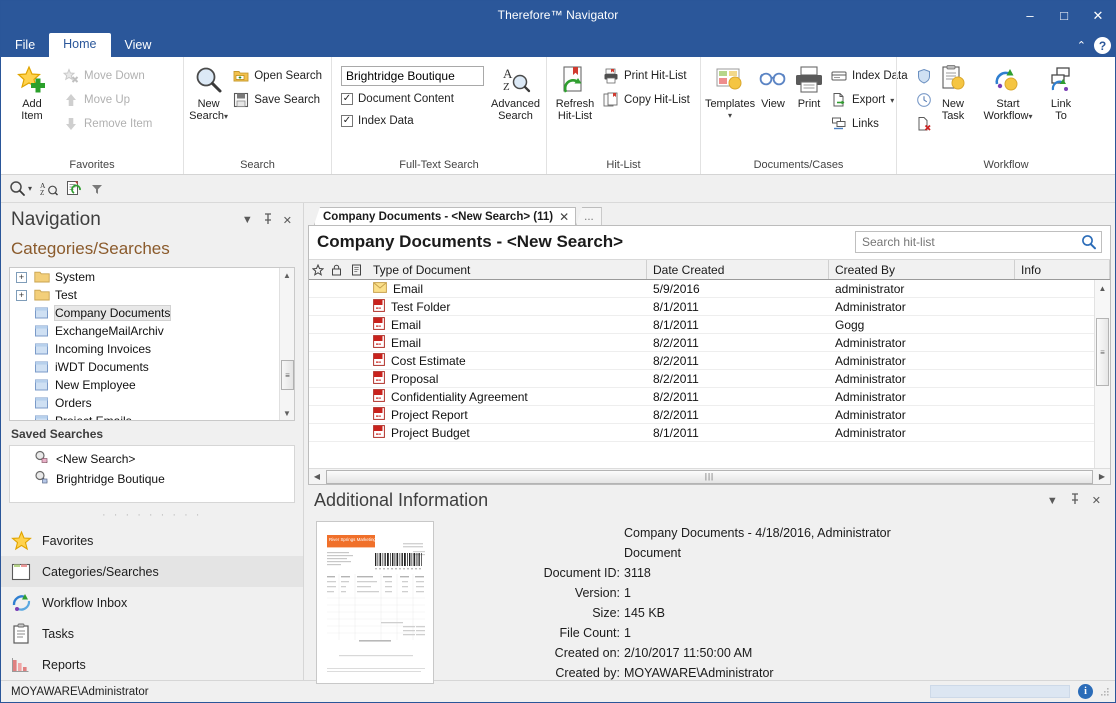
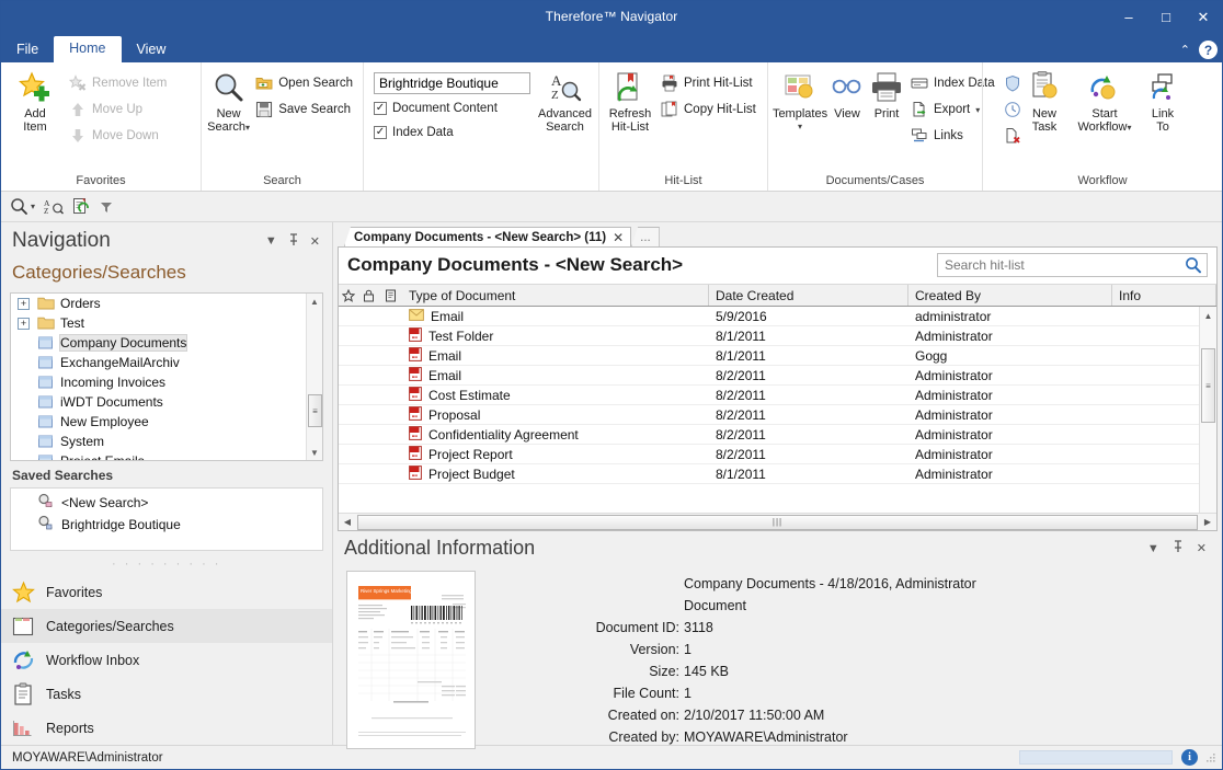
  Therefore™ Navigator
  –
  □
  ✕
  File
  Home
  View
  ⌃
  ?
  Add
  Item
- Move Down
+ Remove Item
  Move Up
- Remove Item
+ Move Down
  Favorites
  New
  Search▾
  Open Search
  Save Search
  Search
  Brightridge Boutique
  ✓
  Document Content
  ✓
  Index Data
  A
  Z
  Advanced
  Search
- Full-Text Search
  Refresh
  Hit-List
  Print Hit-List
  Copy Hit-List
  Hit-List
  Templates
  ▾
  View
  Print
  Index Data
  Export
  ▾
  Links
  Documents/Cases
  New
  Task
  Start
  Workflow▾
  Link
  To
  Workflow
  ▾
  A
  Z
  Navigation
  ▼
  ✕
  Categories/Searches
  +
- System
+ Orders
  +
  Test
  Company Documents
  ExchangeMailArchiv
  Incoming Invoices
  iWDT Documents
  New Employee
- Orders
+ System
  ▲
  ▼
  ≡
  Saved Searches
  <New Search>
  Brightridge Boutique
  · · · · · · · · ·
  Favorites
  Categories/Searches
  Workflow Inbox
  Tasks
  Reports
  Company Documents - <New Search> (11)
  ✕
  ...
  Company Documents - <New Search>
  Search hit-list
  Type of Document
  Date Created
  Created By
  Info
  Email
  5/9/2016
  administrator
  Test Folder
  8/1/2011
  Administrator
  Email
  8/1/2011
  Gogg
  Email
  8/2/2011
  Administrator
  Cost Estimate
  8/2/2011
  Administrator
  Proposal
  8/2/2011
  Administrator
  Confidentiality Agreement
  8/2/2011
  Administrator
  Project Report
  8/2/2011
  Administrator
  Project Budget
  8/1/2011
  Administrator
  ▲
  ≡
  ◀
  |||
  ▶
  Additional Information
  ▼
  ✕
  Company Documents - 4/18/2016, Administrator
  Document
  Document ID:
  3118
  Version:
  1
  Size:
  145 KB
  File Count:
  1
  Created on:
  2/10/2017 11:50:00 AM
  Created by:
  MOYAWARE\Administrator
  MOYAWARE\Administrator
  i
